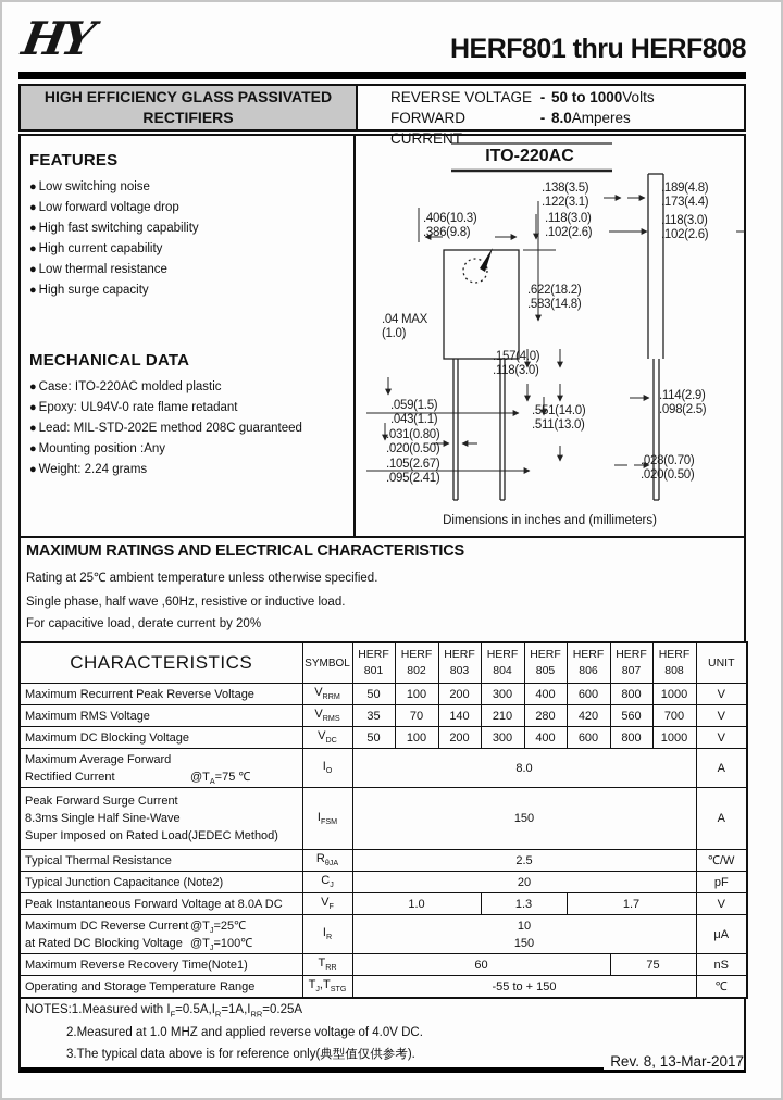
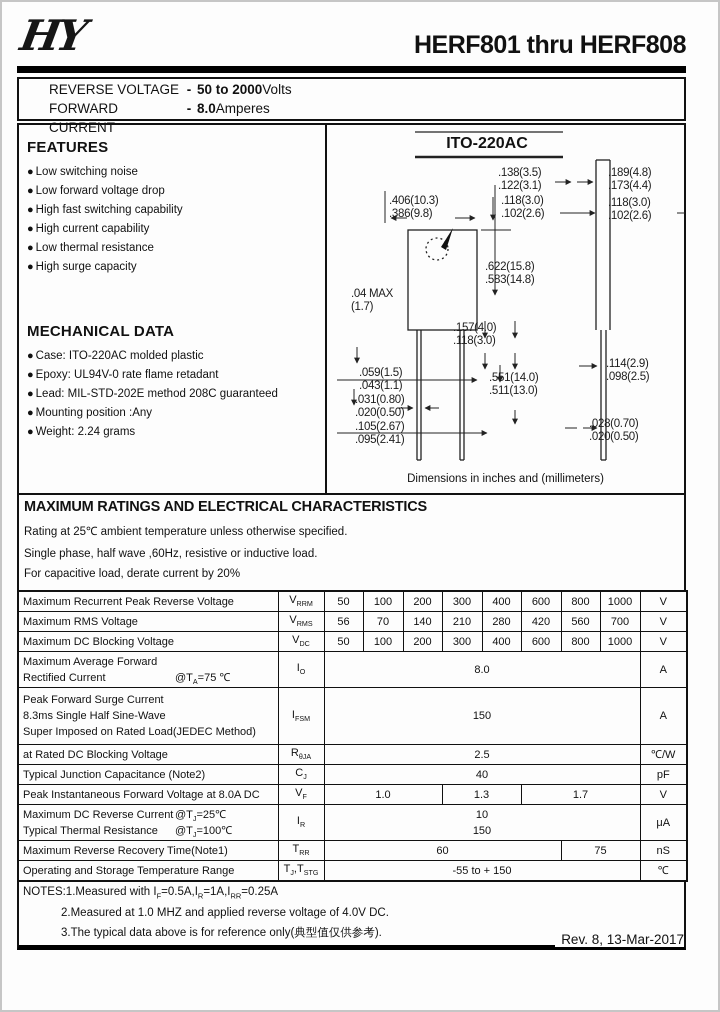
  HERF801 thru HERF808
- HIGH EFFICIENCY GLASS PASSIVATED
- RECTIFIERS
  REVERSE VOLTAGE
  -
- 50 to 1000
+ 50 to 2000
  Volts
  FORWARD CURRENT
  -
  8.0
  Amperes
  FEATURES
  ●
  Low switching noise
  ●
  Low forward voltage drop
  ●
  High fast switching capability
  ●
  High current capability
  ●
  Low thermal resistance
  ●
  High surge capacity
  MECHANICAL DATA
  ●
  Case: ITO-220AC molded plastic
  ●
  Epoxy: UL94V-0 rate flame retadant
  ●
  Lead: MIL-STD-202E method 208C guaranteed
  ●
  Mounting position :Any
  ●
  Weight: 2.24 grams
  ITO-220AC
  .138(3.5)
  .122(3.1)
  .118(3.0)
  .102(2.6)
  .406(10.3)
  .386(9.8)
  .189(4.8)
  .173(4.4)
  .118(3.0)
  .102(2.6)
- .622(18.2)
+ .622(15.8)
  .583(14.8)
  .04 MAX
- (1.0)
+ (1.7)
  .157(4.0)
  .118(3.0)
  .059(1.5)
  .043(1.1)
  .031(0.80)
  .020(0.50)
  .105(2.67)
  .095(2.41)
  .551(14.0)
  .511(13.0)
  .114(2.9)
  .098(2.5)
  .028(0.70)
  .020(0.50)
  Dimensions in inches and (millimeters)
  MAXIMUM RATINGS AND ELECTRICAL CHARACTERISTICS
  Rating at 25℃ ambient temperature unless otherwise specified.
  Single phase, half wave ,60Hz, resistive or inductive load.
  For capacitive load, derate current by 20%
- CHARACTERISTICS	SYMBOL	HERF801	HERF802	HERF803	HERF804	HERF805	HERF806	HERF807	HERF808	UNIT
  Maximum Recurrent Peak Reverse Voltage	VRRM	50	100	200	300	400	600	800	1000	V
- Maximum RMS Voltage	VRMS	35	70	140	210	280	420	560	700	V
+ Maximum RMS Voltage	VRMS	56	70	140	210	280	420	560	700	V
  Maximum DC Blocking Voltage	VDC	50	100	200	300	400	600	800	1000	V
  Maximum Average ForwardRectified Current @TA=75 ℃	IO	8.0	A
  Peak Forward Surge Current8.3ms Single Half Sine-WaveSuper Imposed on Rated Load(JEDEC Method)	IFSM	150	A
- Typical Thermal Resistance	RθJA	2.5	℃/W
+ at Rated DC Blocking Voltage	RθJA	2.5	℃/W
- Typical Junction Capacitance (Note2)	CJ	20	pF
+ Typical Junction Capacitance (Note2)	CJ	40	pF
  Peak Instantaneous Forward Voltage at 8.0A DC	VF	1.0	1.3	1.7	V
- Maximum DC Reverse Current @TJ=25℃at Rated DC Blocking Voltage @TJ=100℃	IR	10150	μA
+ Maximum DC Reverse Current @TJ=25℃Typical Thermal Resistance @TJ=100℃	IR	10150	μA
  Maximum Reverse Recovery Time(Note1)	TRR	60	75	nS
  Operating and Storage Temperature Range	TJ,TSTG	-55 to + 150	℃
  NOTES:1.Measured with IF=0.5A,IR=1A,IRR=0.25A
  2.Measured at 1.0 MHZ and applied reverse voltage of 4.0V DC.
  3.The typical data above is for reference only(典型值仅供参考).
  Rev. 8, 13-Mar-2017
